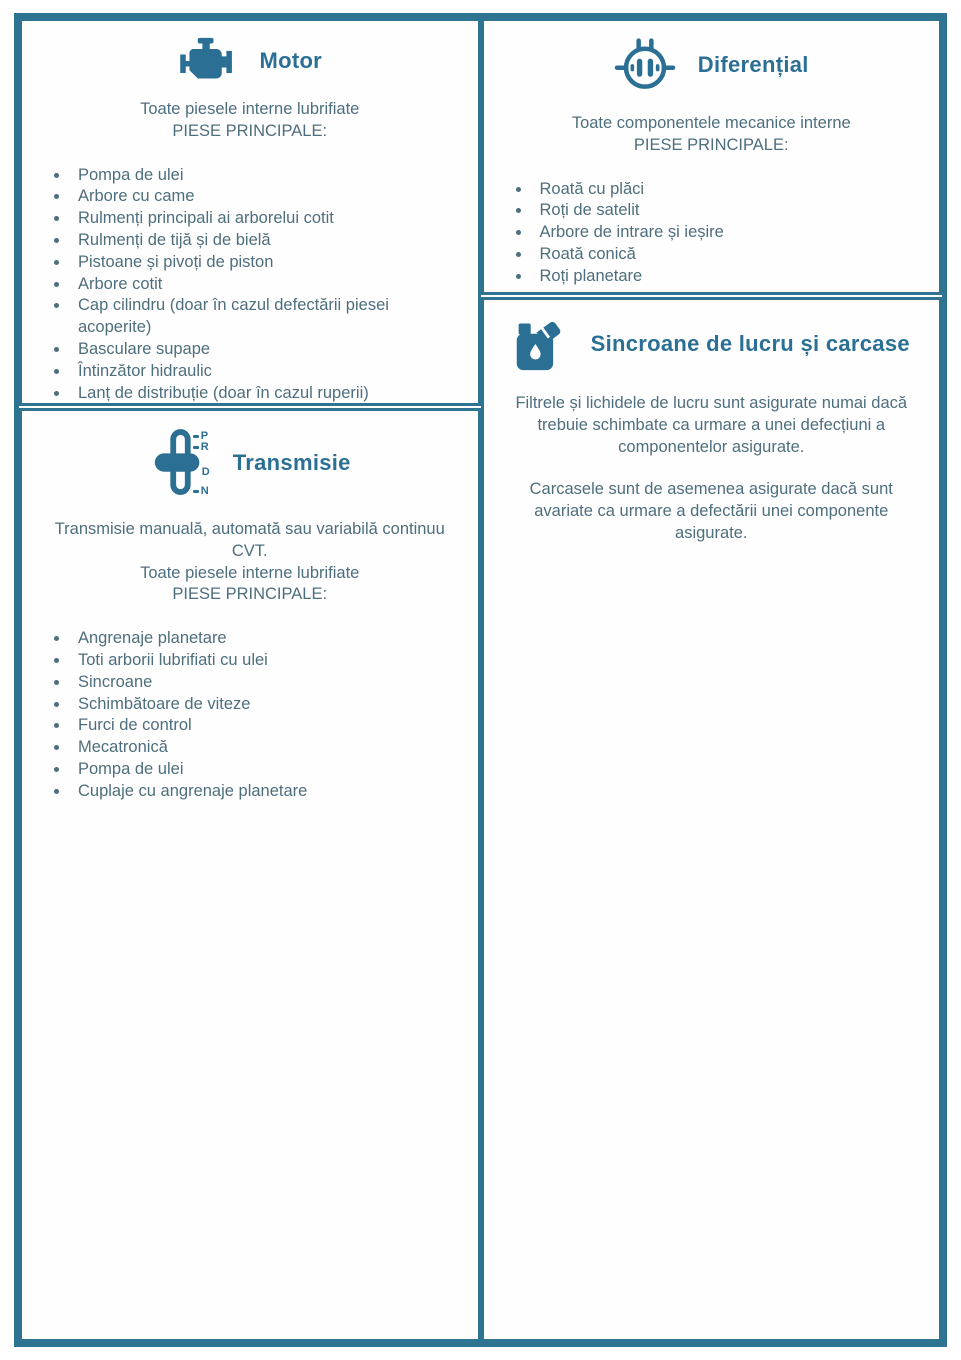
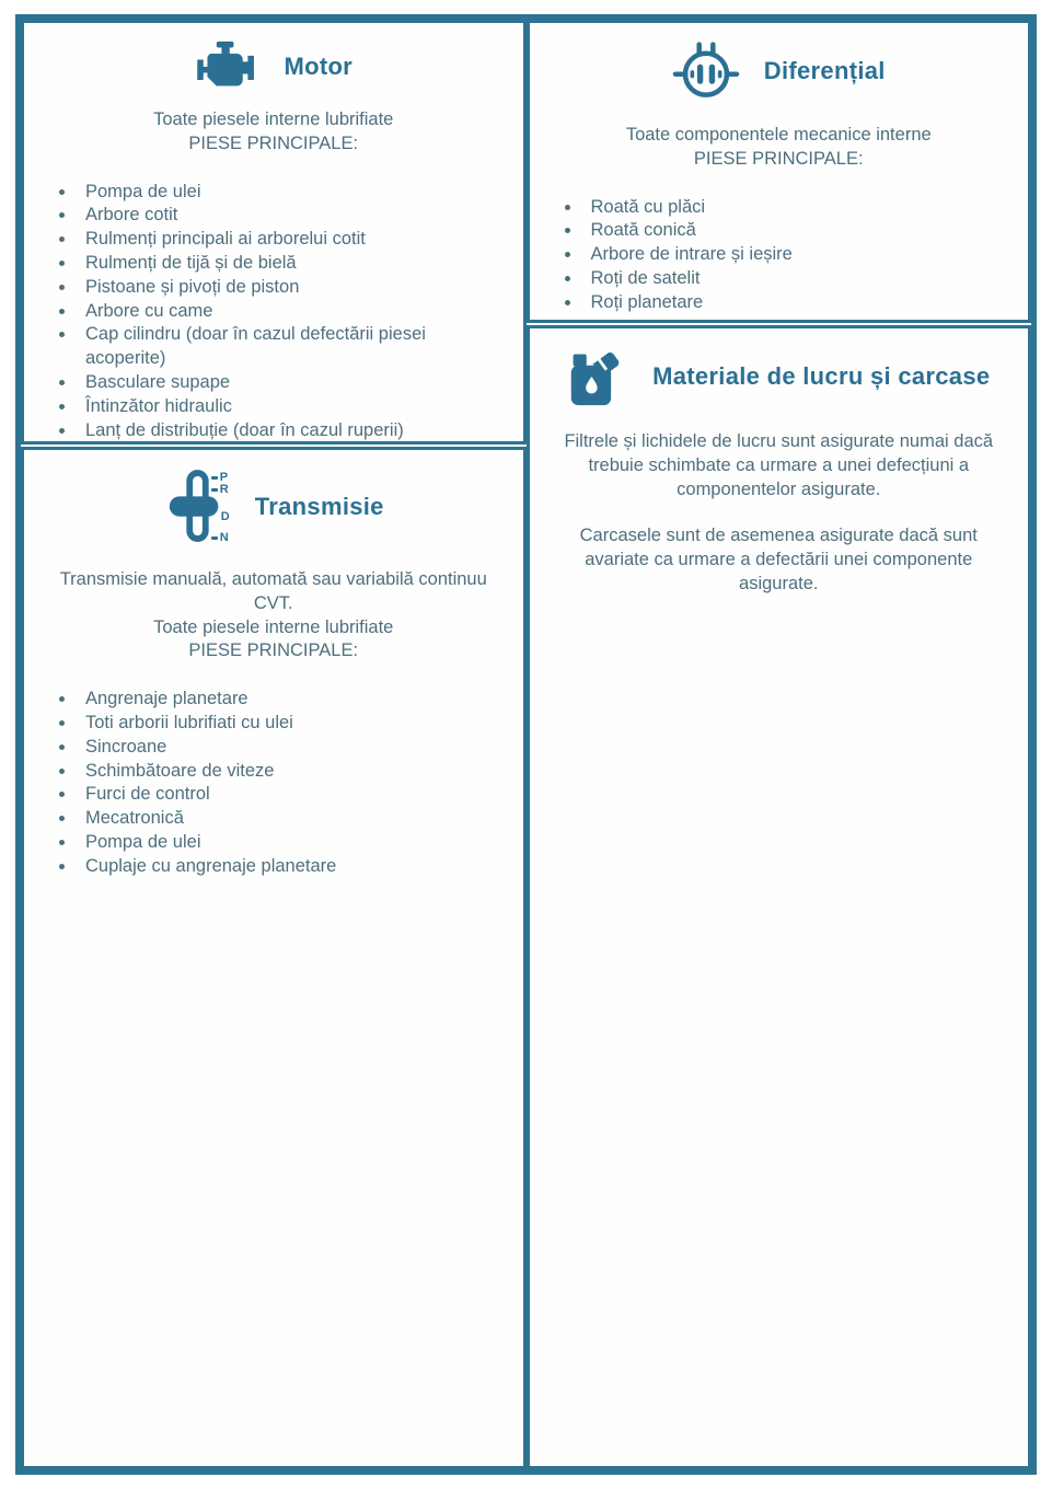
  Motor
  Toate piesele interne lubrifiate
  PIESE PRINCIPALE:
  Pompa de ulei
- Arbore cu came
+ Arbore cotit
  Rulmenți principali ai arborelui cotit
  Rulmenți de tijă și de bielă
  Pistoane și pivoți de piston
- Arbore cotit
+ Arbore cu came
  Cap cilindru (doar în cazul defectării piesei acoperite)
  Basculare supape
  Întinzător hidraulic
  Lanț de distribuție (doar în cazul ruperii)
  P
  R
  D
  N
  Transmisie
  Transmisie manuală, automată sau variabilă continuu CVT.
  Toate piesele interne lubrifiate
  PIESE PRINCIPALE:
  Angrenaje planetare
  Toti arborii lubrifiati cu ulei
  Sincroane
  Schimbătoare de viteze
  Furci de control
  Mecatronică
  Pompa de ulei
  Cuplaje cu angrenaje planetare
  Diferențial
  Toate componentele mecanice interne
  PIESE PRINCIPALE:
  Roată cu plăci
- Roți de satelit
+ Roată conică
  Arbore de intrare și ieșire
- Roată conică
+ Roți de satelit
  Roți planetare
- Sincroane de lucru și carcase
+ Materiale de lucru și carcase
  Filtrele și lichidele de lucru sunt asigurate numai dacă trebuie schimbate ca urmare a unei defecțiuni a componentelor asigurate.
  Carcasele sunt de asemenea asigurate dacă sunt avariate ca urmare a defectării unei componente asigurate.
